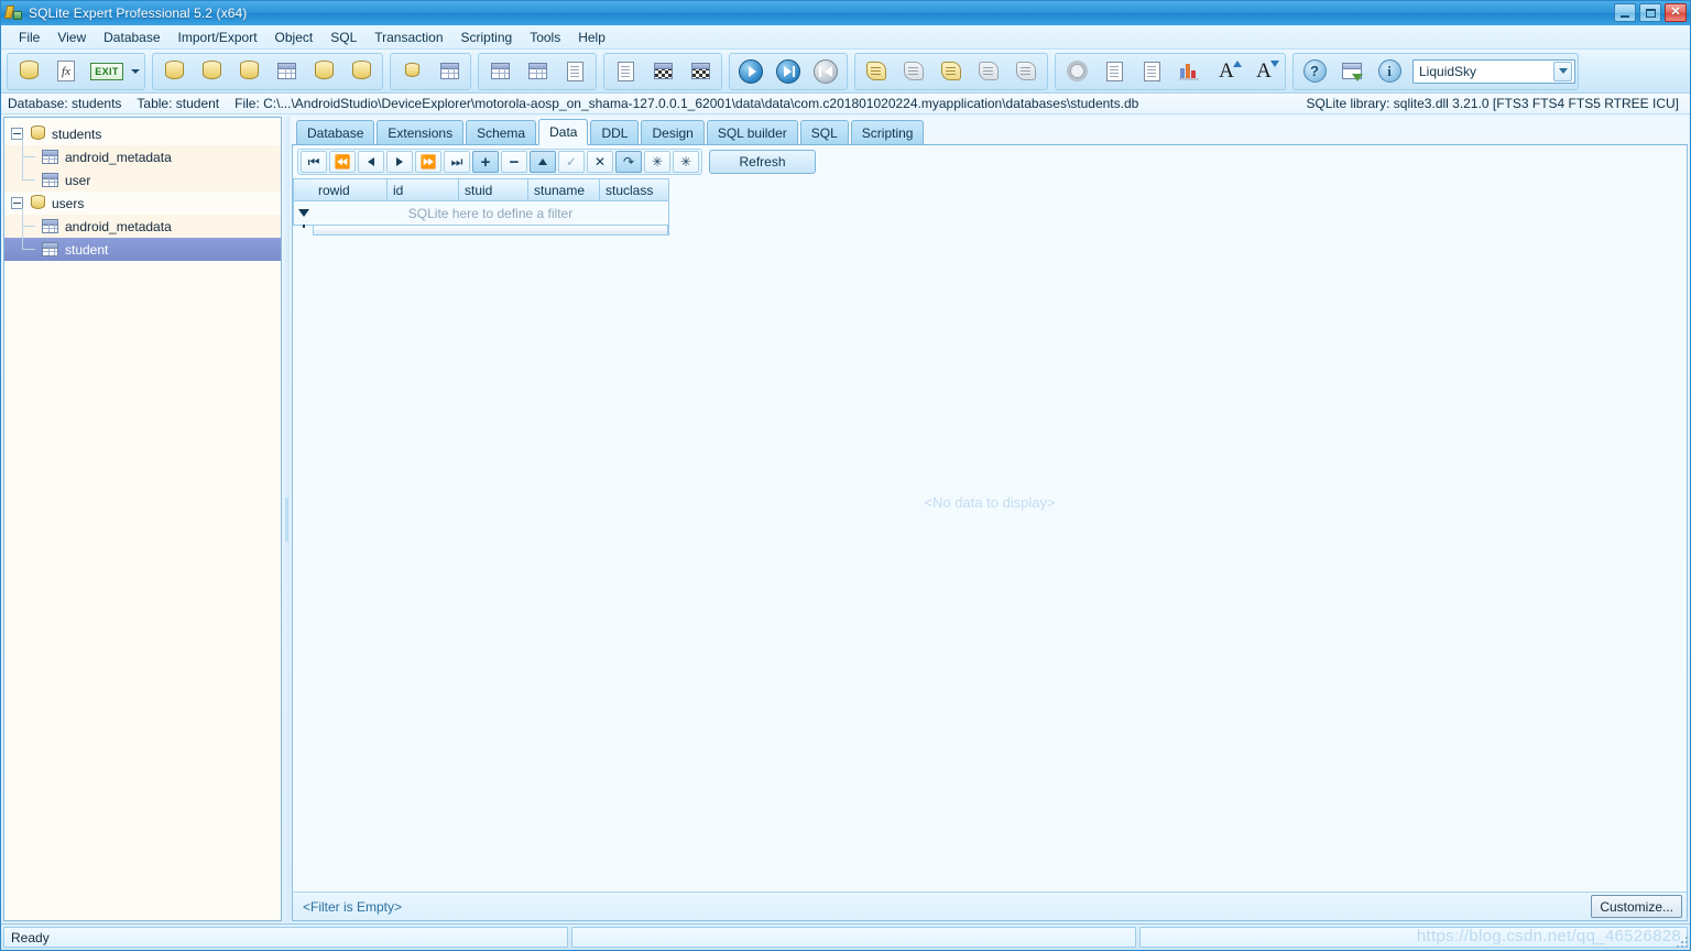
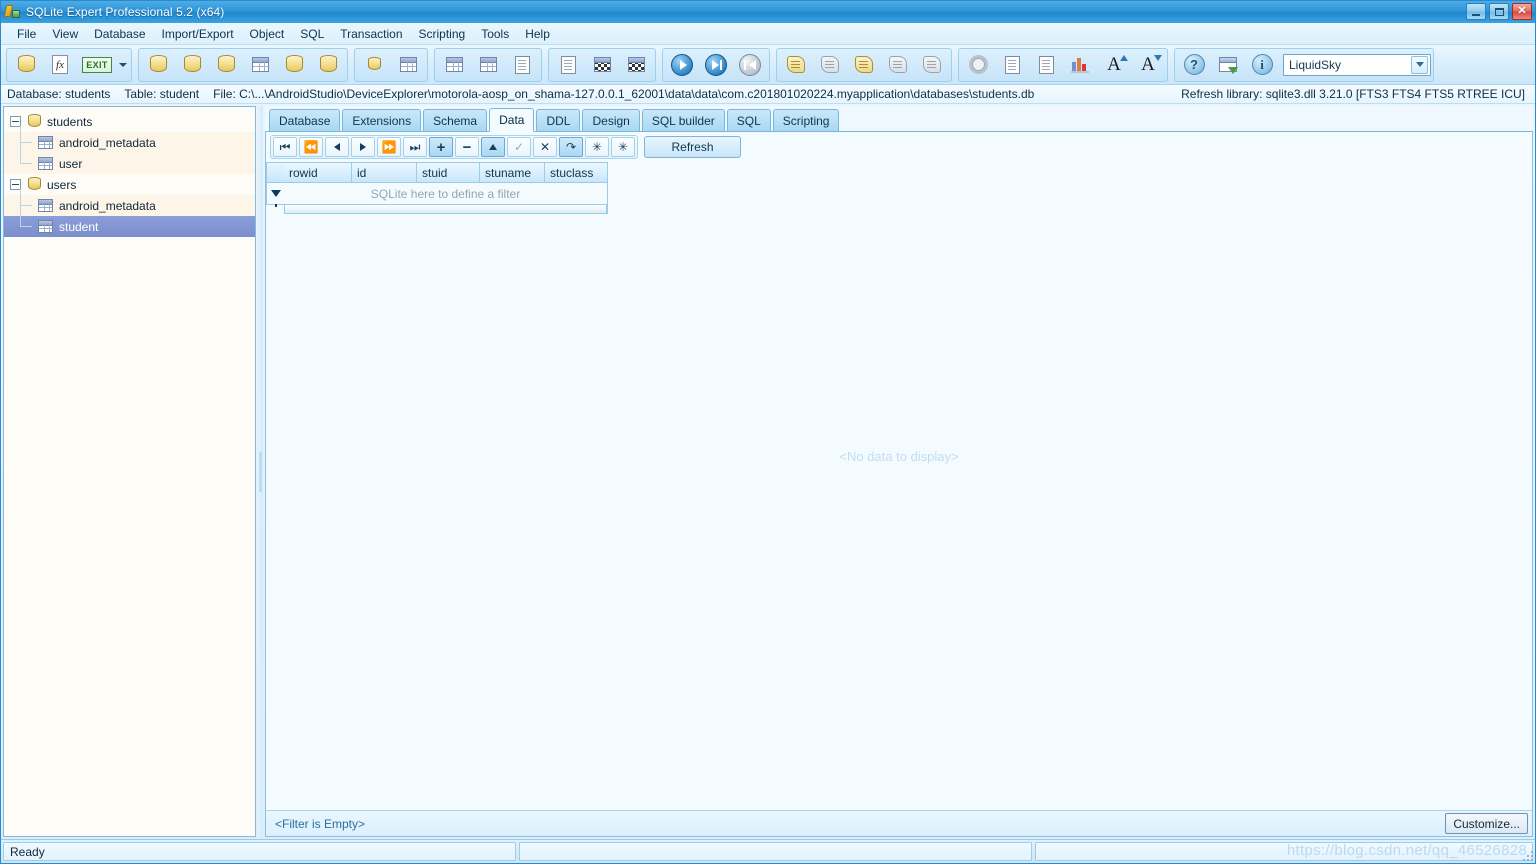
  SQLite Expert Professional 5.2 (x64)
  ✕
  File
  View
  Database
  Import/Export
  Object
  SQL
  Transaction
  Scripting
  Tools
  Help
  fx
  EXIT
  A
  A
  ?
  i
  LiquidSky
  Database: students
  Table: student
  File: C:\...\AndroidStudio\DeviceExplorer\motorola-aosp_on_shama-127.0.0.1_62001\data\data\com.c201801020224.myapplication\databases\students.db
- SQLite library: sqlite3.dll 3.21.0 [FTS3 FTS4 FTS5 RTREE ICU]
+ Refresh library: sqlite3.dll 3.21.0 [FTS3 FTS4 FTS5 RTREE ICU]
  students
  android_metadata
  user
  users
  android_metadata
  student
  Database
  Extensions
  Schema
  Data
  DDL
  Design
  SQL builder
  SQL
  Scripting
  ⏮
  ⏪
  ⏩
  ⏭
  +
  −
  ✓
  ✕
  ↷
  ✳
  ✳
  Refresh
  rowid
  id
  stuid
  stuname
  stuclass
  SQLite here to define a filter
  <No data to display>
  <Filter is Empty>
  Customize...
  Ready
  https://blog.csdn.net/qq_46526828
